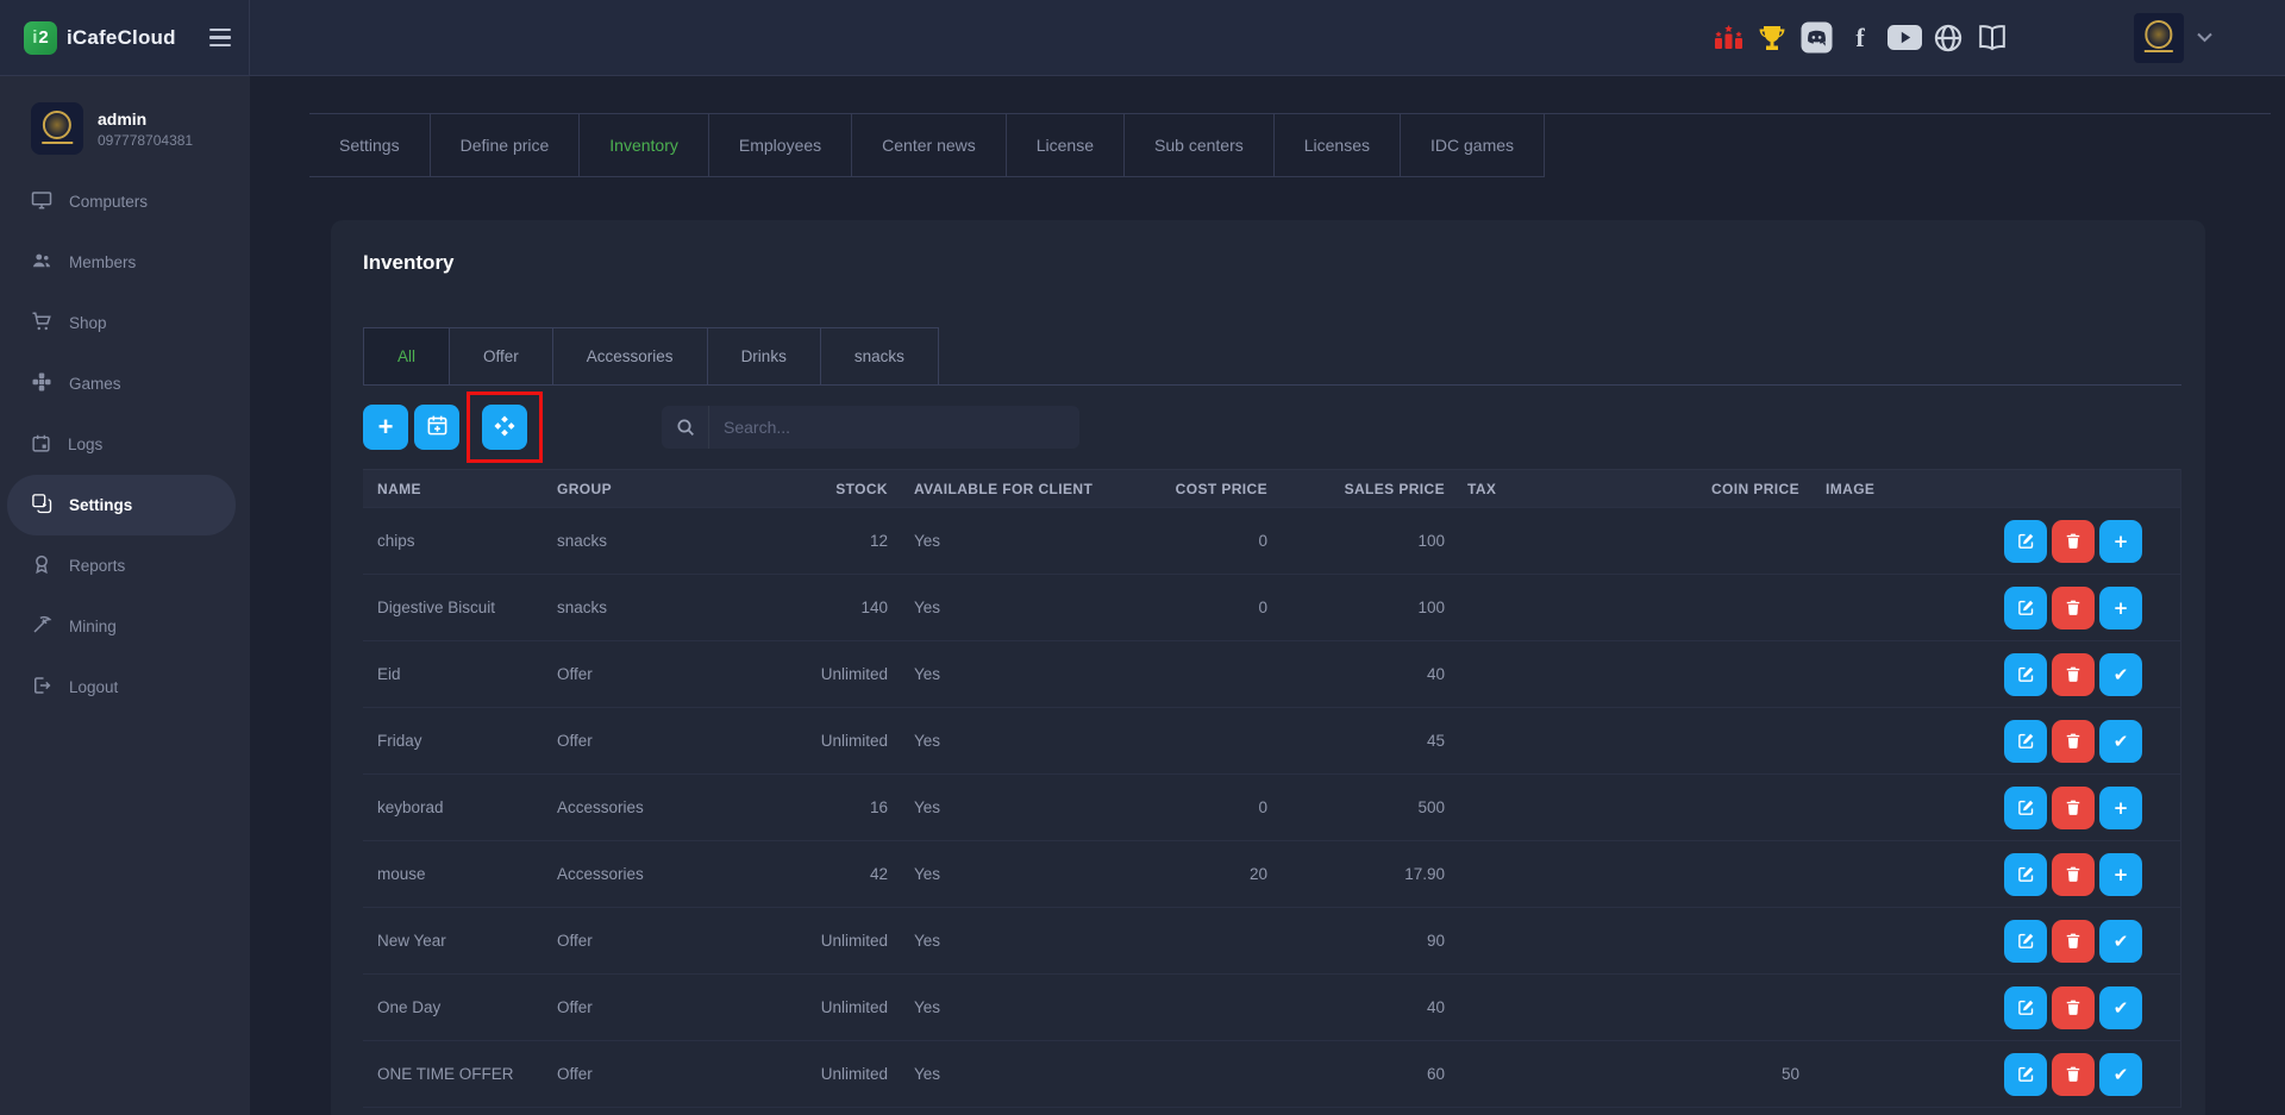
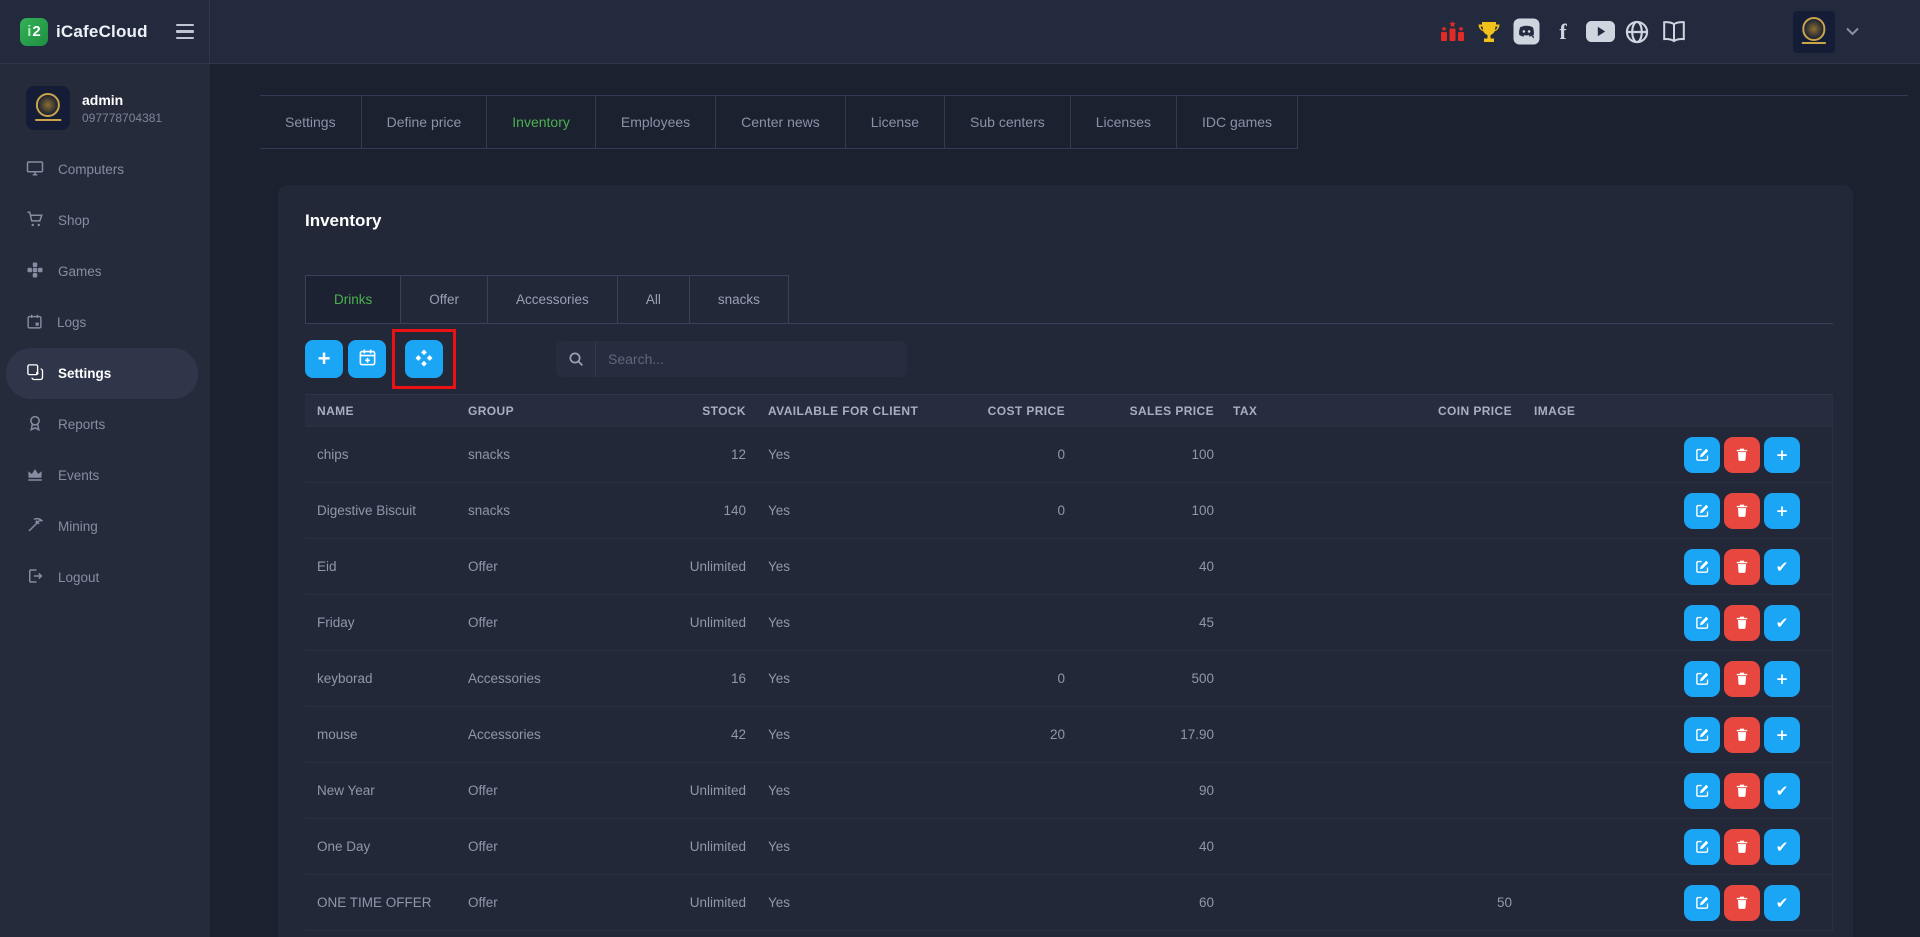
  i
  2
  iCafeCloud
  f
  admin
  097778704381
  Computers
- Members
  Shop
  Games
  Logs
  Settings
  Reports
+ Events
  Mining
  Logout
  Settings
  Define price
  Inventory
  Employees
  Center news
  License
  Sub centers
  Licenses
  IDC games
  Inventory
- All
+ Drinks
  Offer
  Accessories
- Drinks
+ All
  snacks
  +
  Search...
  NAME
  GROUP
  STOCK
  AVAILABLE FOR CLIENT
  COST PRICE
  SALES PRICE
  TAX
  COIN PRICE
  IMAGE
  chips
  snacks
  12
  Yes
  0
  100
  +
  Digestive Biscuit
  snacks
  140
  Yes
  0
  100
  +
  Eid
  Offer
  Unlimited
  Yes
  40
  ✔
  Friday
  Offer
  Unlimited
  Yes
  45
  ✔
  keyborad
  Accessories
  16
  Yes
  0
  500
  +
  mouse
  Accessories
  42
  Yes
  20
  17.90
  +
  New Year
  Offer
  Unlimited
  Yes
  90
  ✔
  One Day
  Offer
  Unlimited
  Yes
  40
  ✔
  ONE TIME OFFER
  Offer
  Unlimited
  Yes
  60
  50
  ✔
